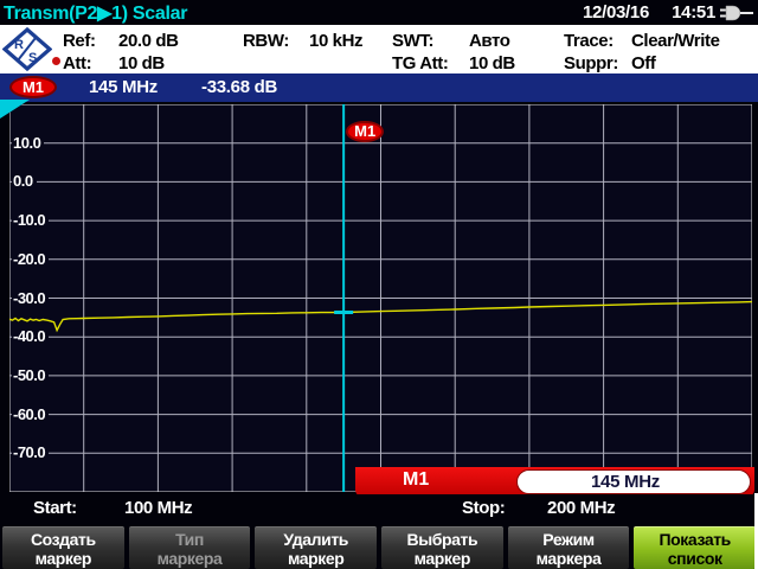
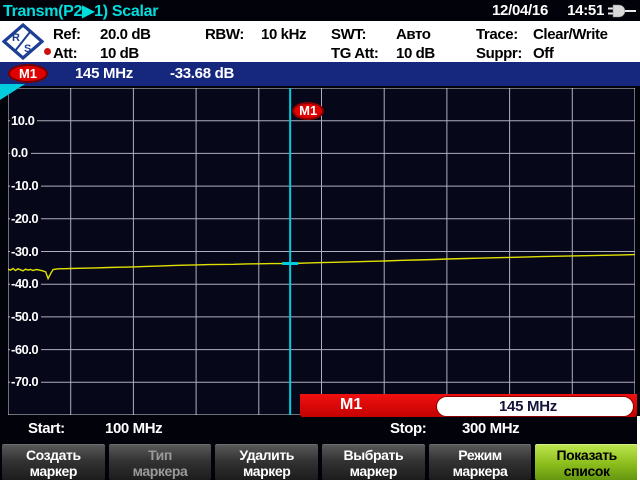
  Transm(P2▶1) Scalar
- 12/03/16
+ 12/04/16
  14:51
  R
  S
  Ref:
  20.0 dB
  RBW:
  10 kHz
  SWT:
  Авто
  Trace:
  Clear/Write
  Att:
  10 dB
  TG Att:
  10 dB
  Suppr:
  Off
  M1
  145 MHz
  -33.68 dB
  M1
  10.0
  0.0
  -10.0
  -20.0
  -30.0
  -40.0
  -50.0
  -60.0
  -70.0
  M1
  145 MHz
  Start:
  100 MHz
  Stop:
- 200 MHz
+ 300 MHz
  Создать
  маркер
  Тип
  маркера
  Удалить
  маркер
  Выбрать
  маркер
  Режим
  маркера
  Показать
  список
